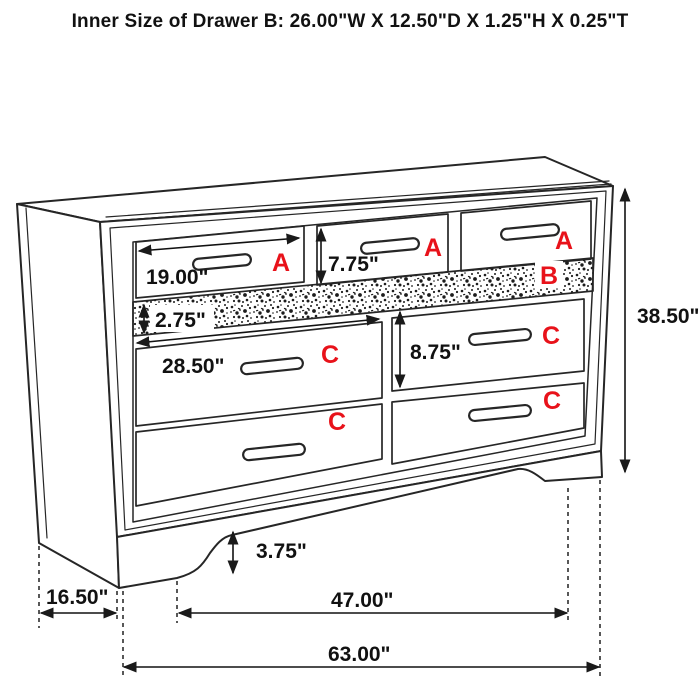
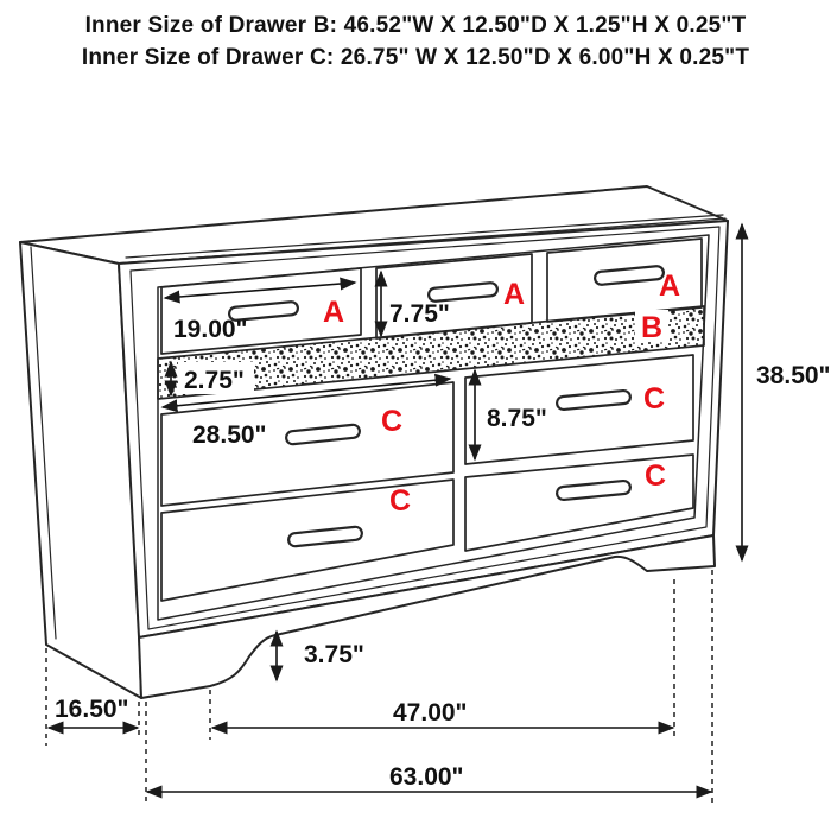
- Inner Size of Drawer B: 26.00"W X 12.50"D X 1.25"H X 0.25"T
+ Inner Size of Drawer B: 46.52"W X 12.50"D X 1.25"H X 0.25"T
+ Inner Size of Drawer C: 26.75" W X 12.50"D X 6.00"H X 0.25"T
  19.00"
  7.75"
  2.75"
  28.50"
  8.75"
  38.50"
  3.75"
  16.50"
  47.00"
  63.00"
  A
  A
  A
  B
  C
  C
  C
  C
